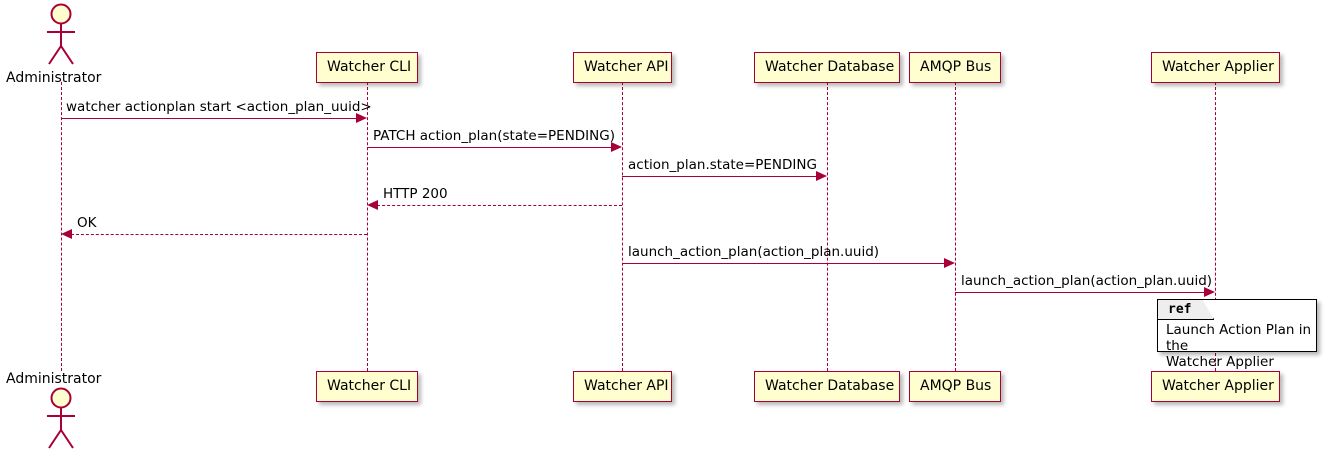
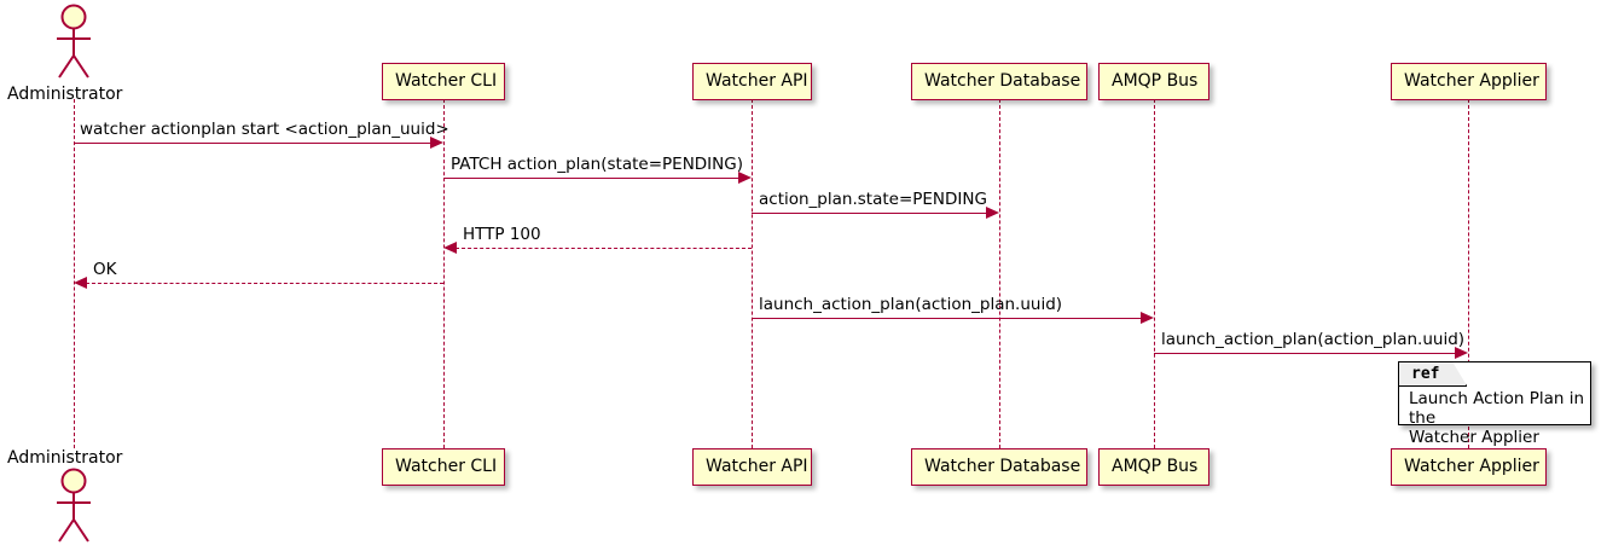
  Administrator
  Administrator
  Watcher CLI
  Watcher API
  Watcher Database
  AMQP Bus
  Watcher Applier
  Watcher CLI
  Watcher API
  Watcher Database
  AMQP Bus
  Watcher Applier
  watcher actionplan start <action_plan_uuid>
  PATCH action_plan(state=PENDING)
  action_plan.state=PENDING
- HTTP 200
+ HTTP 100
  OK
  launch_action_plan(action_plan.uuid)
  launch_action_plan(action_plan.uuid)
  ref
  Launch Action Plan in the
  Watcher Applier
